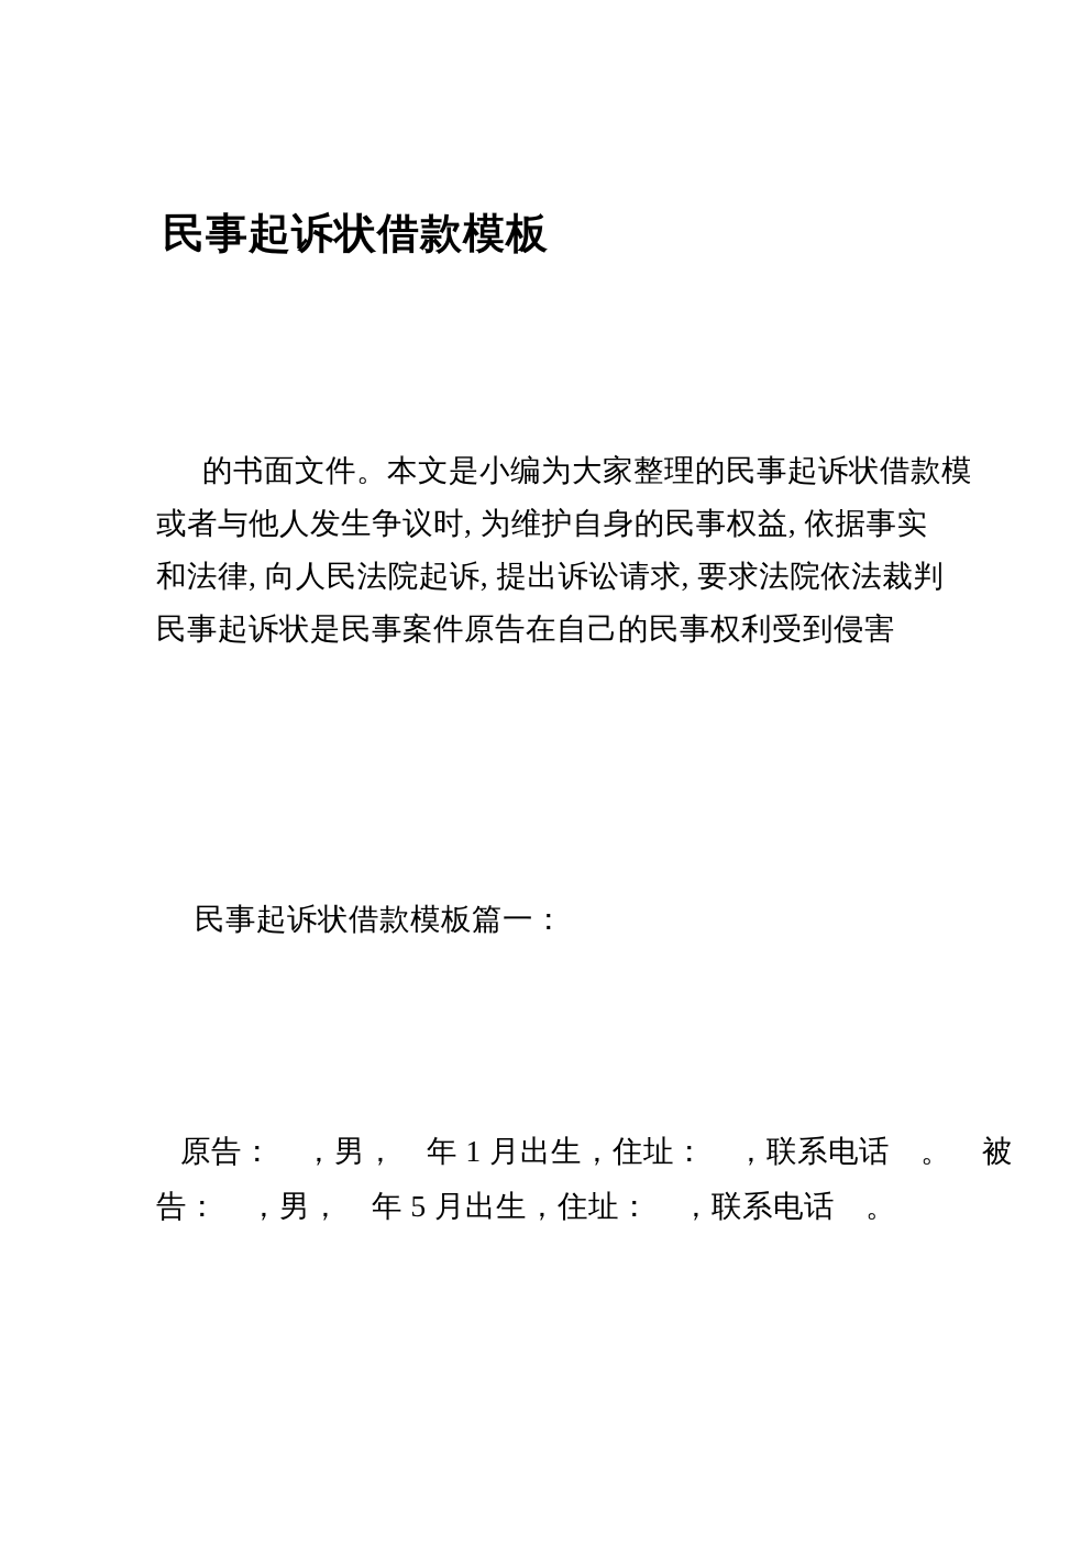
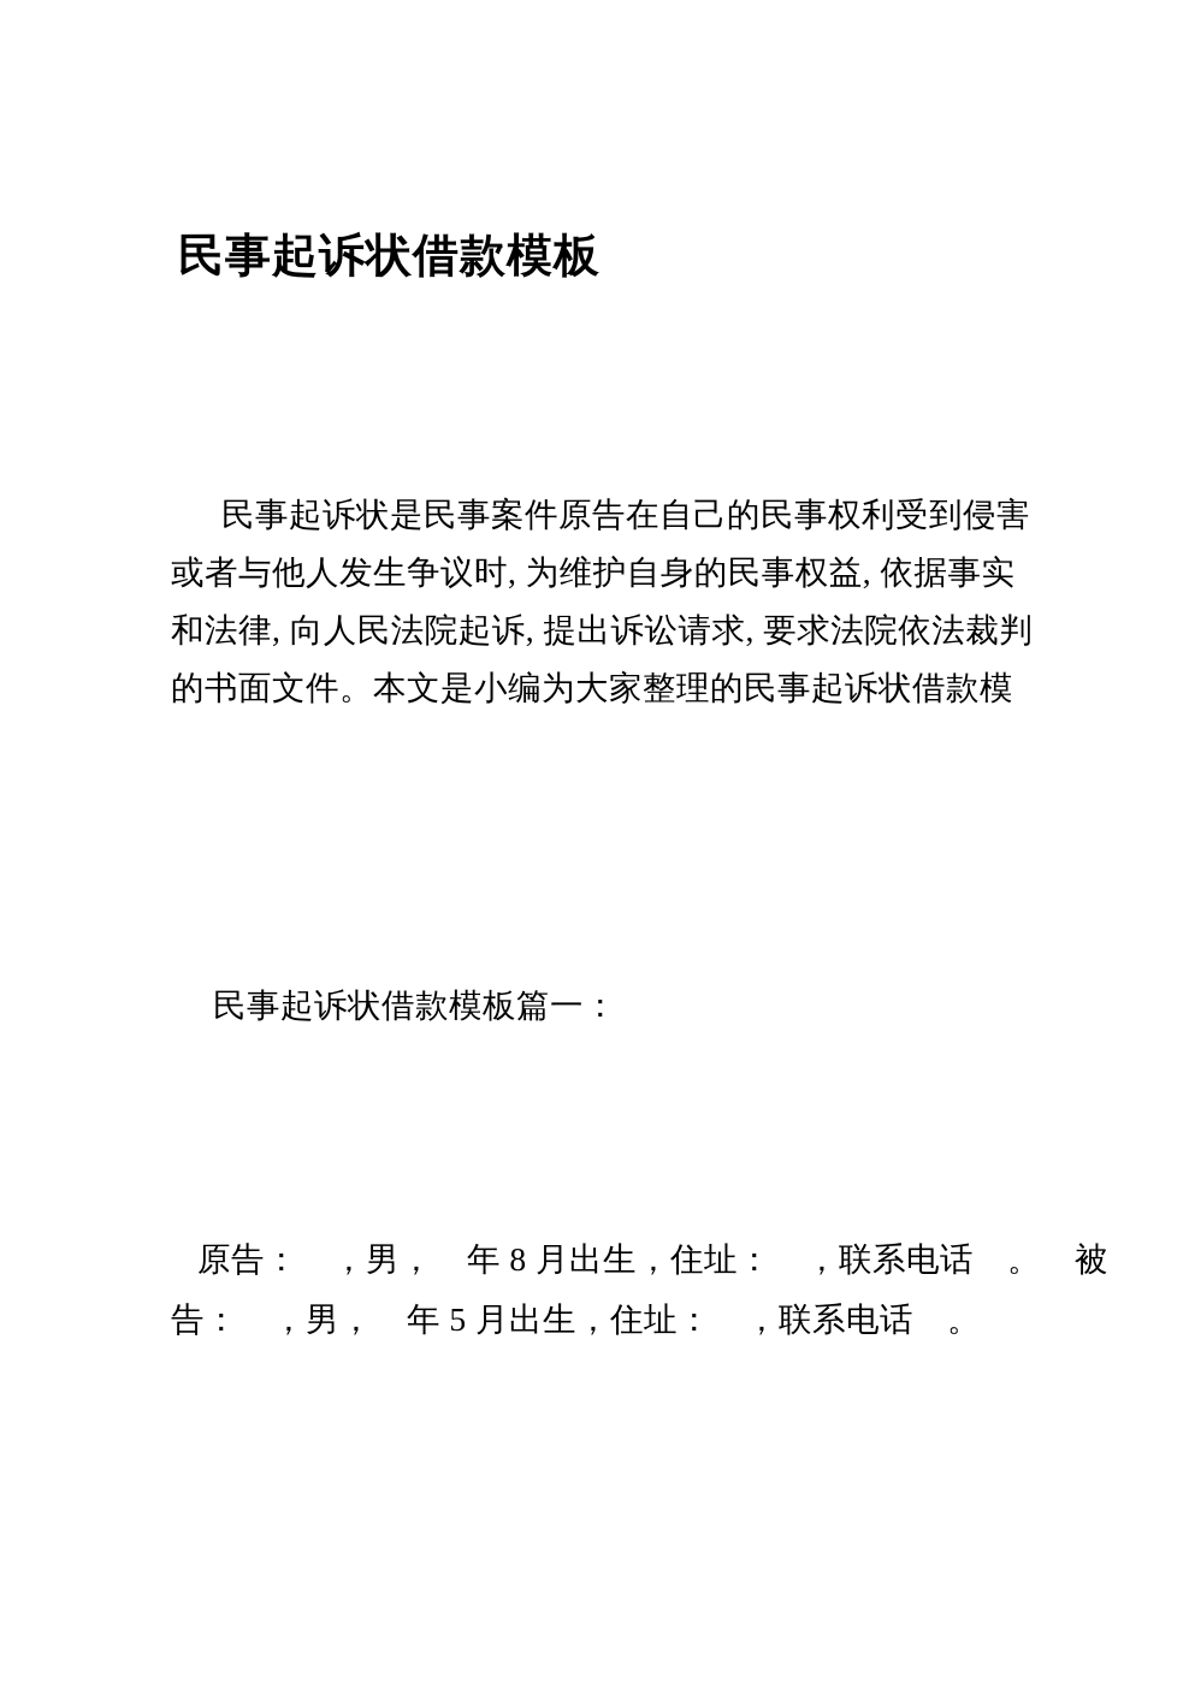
  民事起诉状借款模板
- 的书面文件。本文是小编为大家整理的民事起诉状借款模
+ 民事起诉状是民事案件原告在自己的民事权利受到侵害
  或者与他人发生争议时, 为维护自身的民事权益, 依据事实
  和法律, 向人民法院起诉, 提出诉讼请求, 要求法院依法裁判
- 民事起诉状是民事案件原告在自己的民事权利受到侵害
+ 的书面文件。本文是小编为大家整理的民事起诉状借款模
  民事起诉状借款模板篇一：
- 原告： ，男， 年 1 月出生，住址： ，联系电话 。 被
+ 原告： ，男， 年 8 月出生，住址： ，联系电话 。 被
  告： ，男， 年 5 月出生，住址： ，联系电话 。
